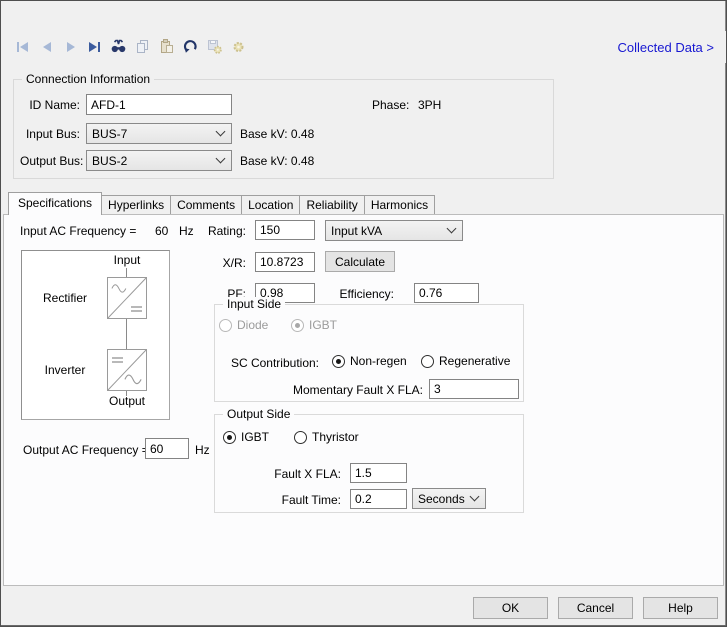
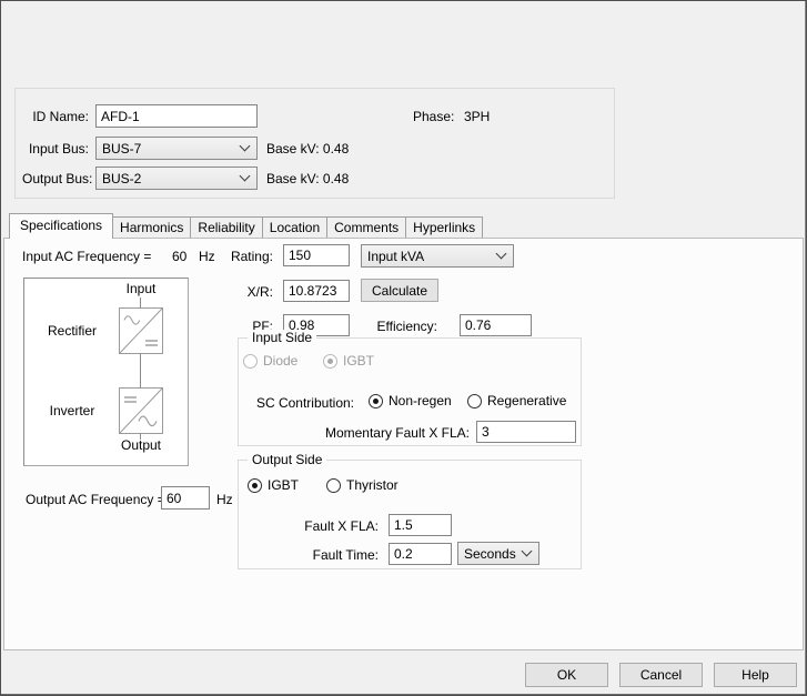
- Collected Data >
- Connection Information
  ID Name:
  AFD-1
  Phase:
  3PH
  Input Bus:
  BUS-7
  Base kV: 0.48
  Output Bus:
  BUS-2
  Base kV: 0.48
  Specifications
- Hyperlinks
+ Harmonics
- Comments
+ Reliability
  Location
- Reliability
+ Comments
- Harmonics
+ Hyperlinks
  Input AC Frequency =
  60
  Hz
  Rating:
  150
  Input kVA
  X/R:
  10.8723
  Calculate
  PF:
  0.98
  Efficiency:
  0.76
  Input
  Rectifier
  Inverter
  Output
  Output AC Frequency
  60
  Hz
  Input Side
  Diode
  IGBT
  SC Contribution:
  Non-regen
  Regenerative
  Momentary Fault X FLA:
  3
  Output Side
  IGBT
  Thyristor
  Fault X FLA:
  1.5
  Fault Time:
  0.2
  Seconds
  OK
  Cancel
  Help
